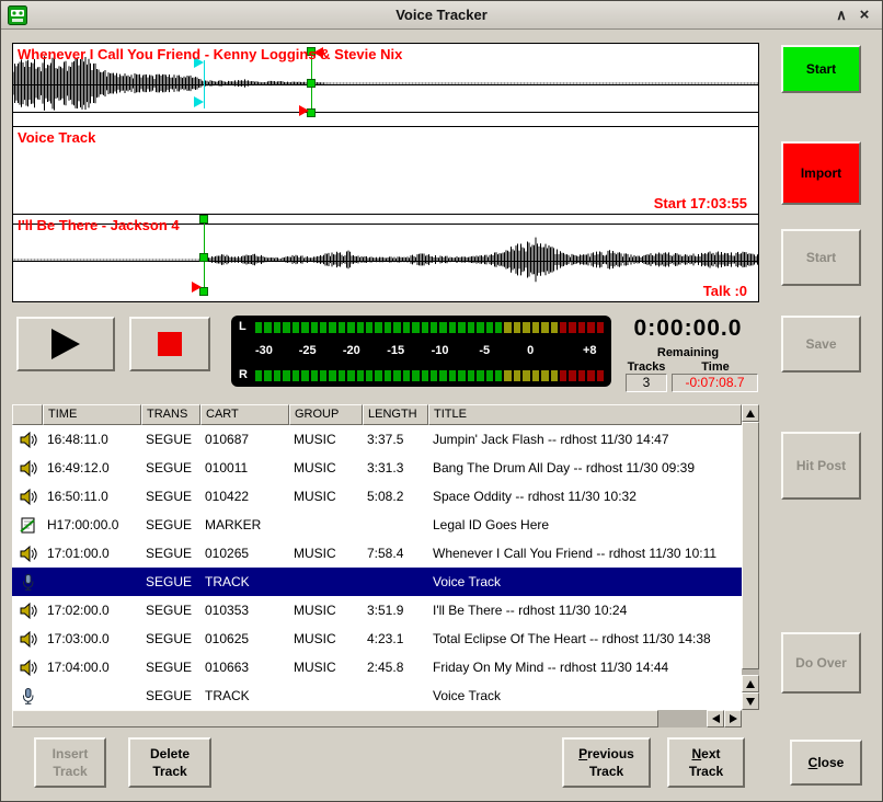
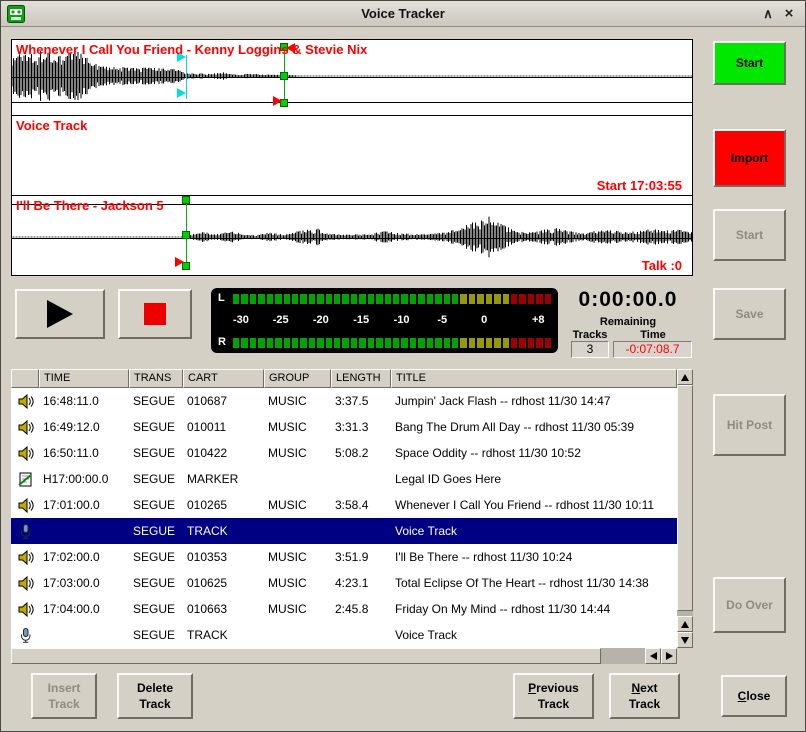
  Voice Tracker
  ∧
  ×
  Whenever I Call You Friend - Kenny Loggins & Stevie Nix
  Voice Track
  Start 17:03:55
- I'll Be There - Jackson 4
+ I'll Be There - Jackson 5
  Talk :0
  L
  -30
  -25
  -20
  -15
  -10
  -5
  0
  +8
  R
  0:00:00.0
  Remaining
  Tracks
  Time
  3
  -0:07:08.7
  Start
  Import
  Start
  Save
  Hit Post
  Do Over
  TIME
  TRANS
  CART
  GROUP
  LENGTH
  TITLE
  16:48:11.0
  SEGUE
  010687
  MUSIC
  3:37.5
  Jumpin' Jack Flash -- rdhost 11/30 14:47
  16:49:12.0
  SEGUE
  010011
  MUSIC
  3:31.3
- Bang The Drum All Day -- rdhost 11/30 09:39
+ Bang The Drum All Day -- rdhost 11/30 05:39
  16:50:11.0
  SEGUE
  010422
  MUSIC
  5:08.2
- Space Oddity -- rdhost 11/30 10:32
+ Space Oddity -- rdhost 11/30 10:52
  H17:00:00.0
  SEGUE
  MARKER
  Legal ID Goes Here
  17:01:00.0
  SEGUE
  010265
  MUSIC
- 7:58.4
+ 3:58.4
  Whenever I Call You Friend -- rdhost 11/30 10:11
  SEGUE
  TRACK
  Voice Track
  17:02:00.0
  SEGUE
  010353
  MUSIC
  3:51.9
  I'll Be There -- rdhost 11/30 10:24
  17:03:00.0
  SEGUE
  010625
  MUSIC
  4:23.1
  Total Eclipse Of The Heart -- rdhost 11/30 14:38
  17:04:00.0
  SEGUE
  010663
  MUSIC
  2:45.8
  Friday On My Mind -- rdhost 11/30 14:44
  SEGUE
  TRACK
  Voice Track
  Insert
  Track
  Delete
  Track
  Previous
  Track
  Next
  Track
  Close
